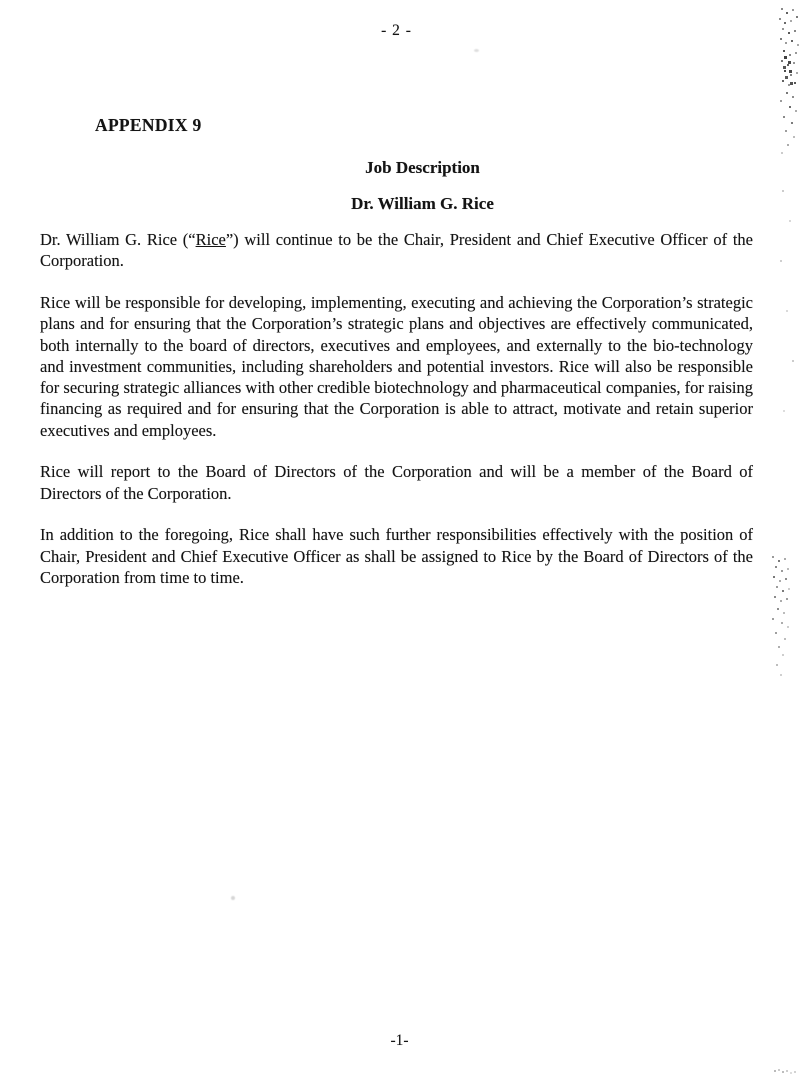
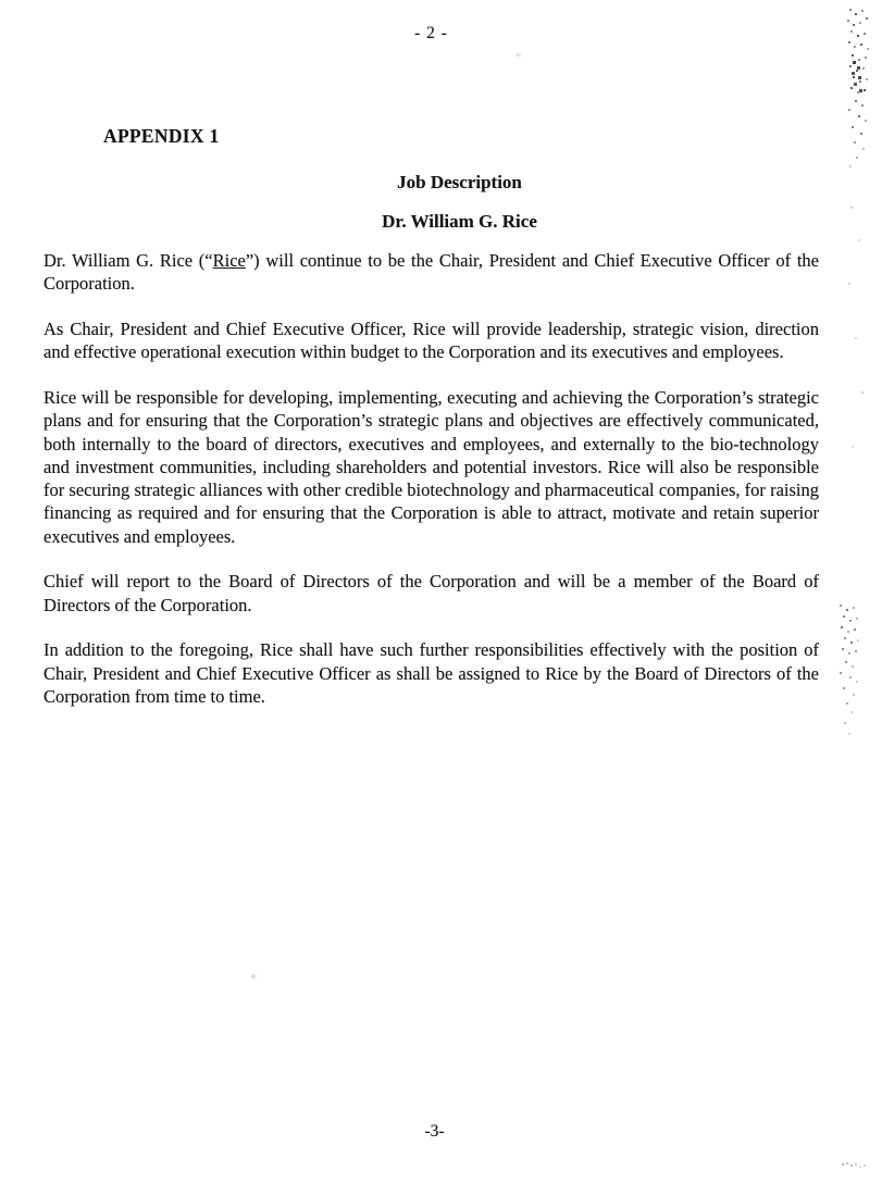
  - 2 -
- APPENDIX 9
+ APPENDIX 1
  Job Description
  Dr. William G. Rice
  Dr. William G. Rice (“Rice”) will continue to be the Chair, President and Chief Executive Officer of the Corporation.
+ As Chair, President and Chief Executive Officer, Rice will provide leadership, strategic vision, direction and effective operational execution within budget to the Corporation and its executives and employees.
  Rice will be responsible for developing, implementing, executing and achieving the Corporation’s strategic plans and for ensuring that the Corporation’s strategic plans and objectives are effectively communicated, both internally to the board of directors, executives and employees, and externally to the bio-technology and investment communities, including shareholders and potential investors. Rice will also be responsible for securing strategic alliances with other credible biotechnology and pharmaceutical companies, for raising financing as required and for ensuring that the Corporation is able to attract, motivate and retain superior executives and employees.
- Rice will report to the Board of Directors of the Corporation and will be a member of the Board of Directors of the Corporation.
+ Chief will report to the Board of Directors of the Corporation and will be a member of the Board of Directors of the Corporation.
  In addition to the foregoing, Rice shall have such further responsibilities effectively with the position of Chair, President and Chief Executive Officer as shall be assigned to Rice by the Board of Directors of the Corporation from time to time.
- -1-
+ -3-
